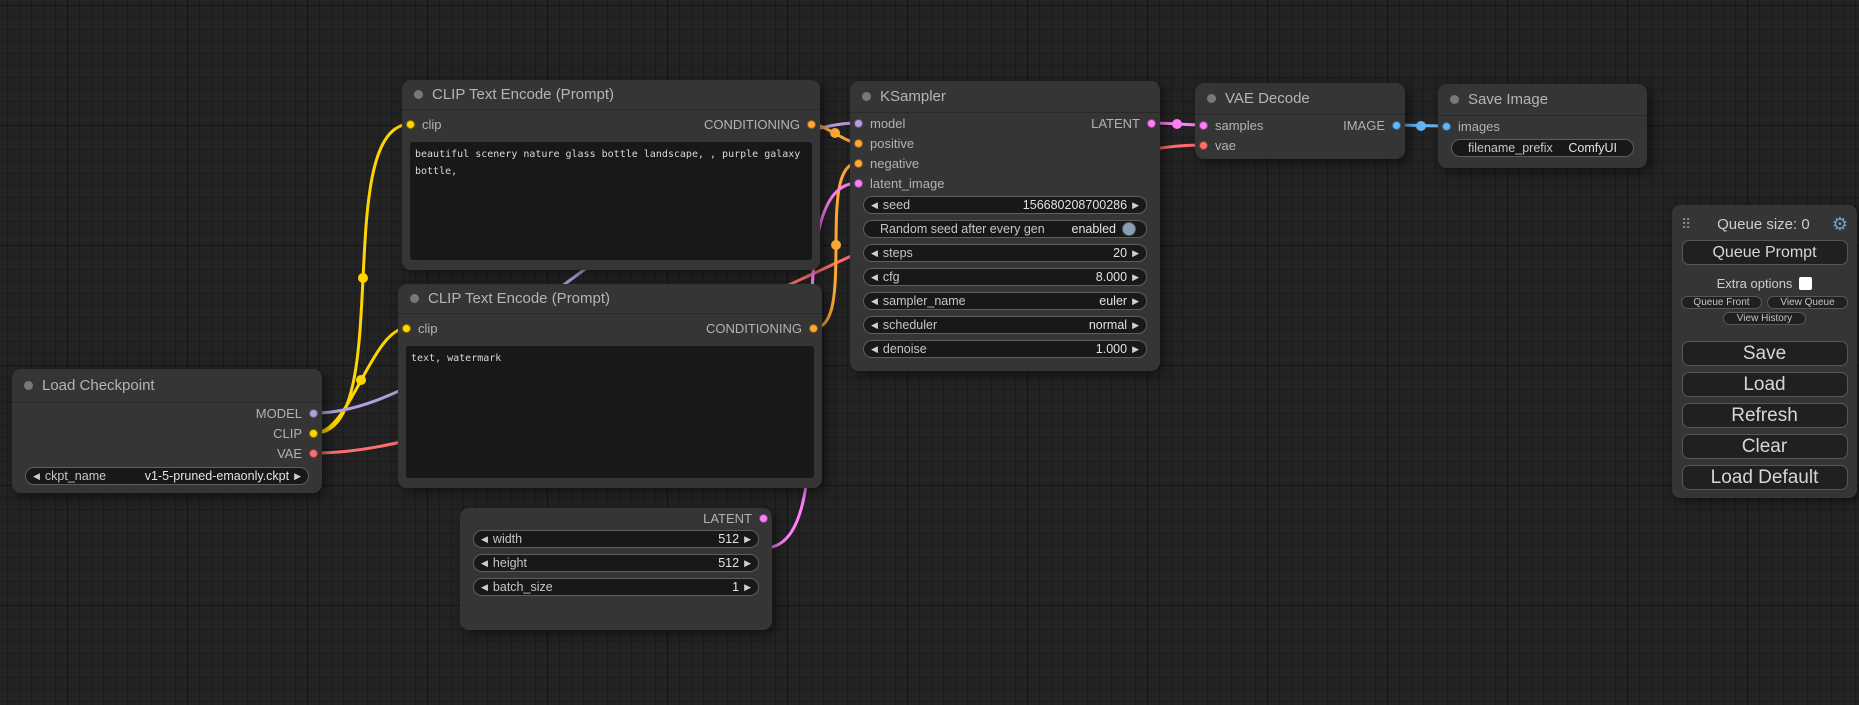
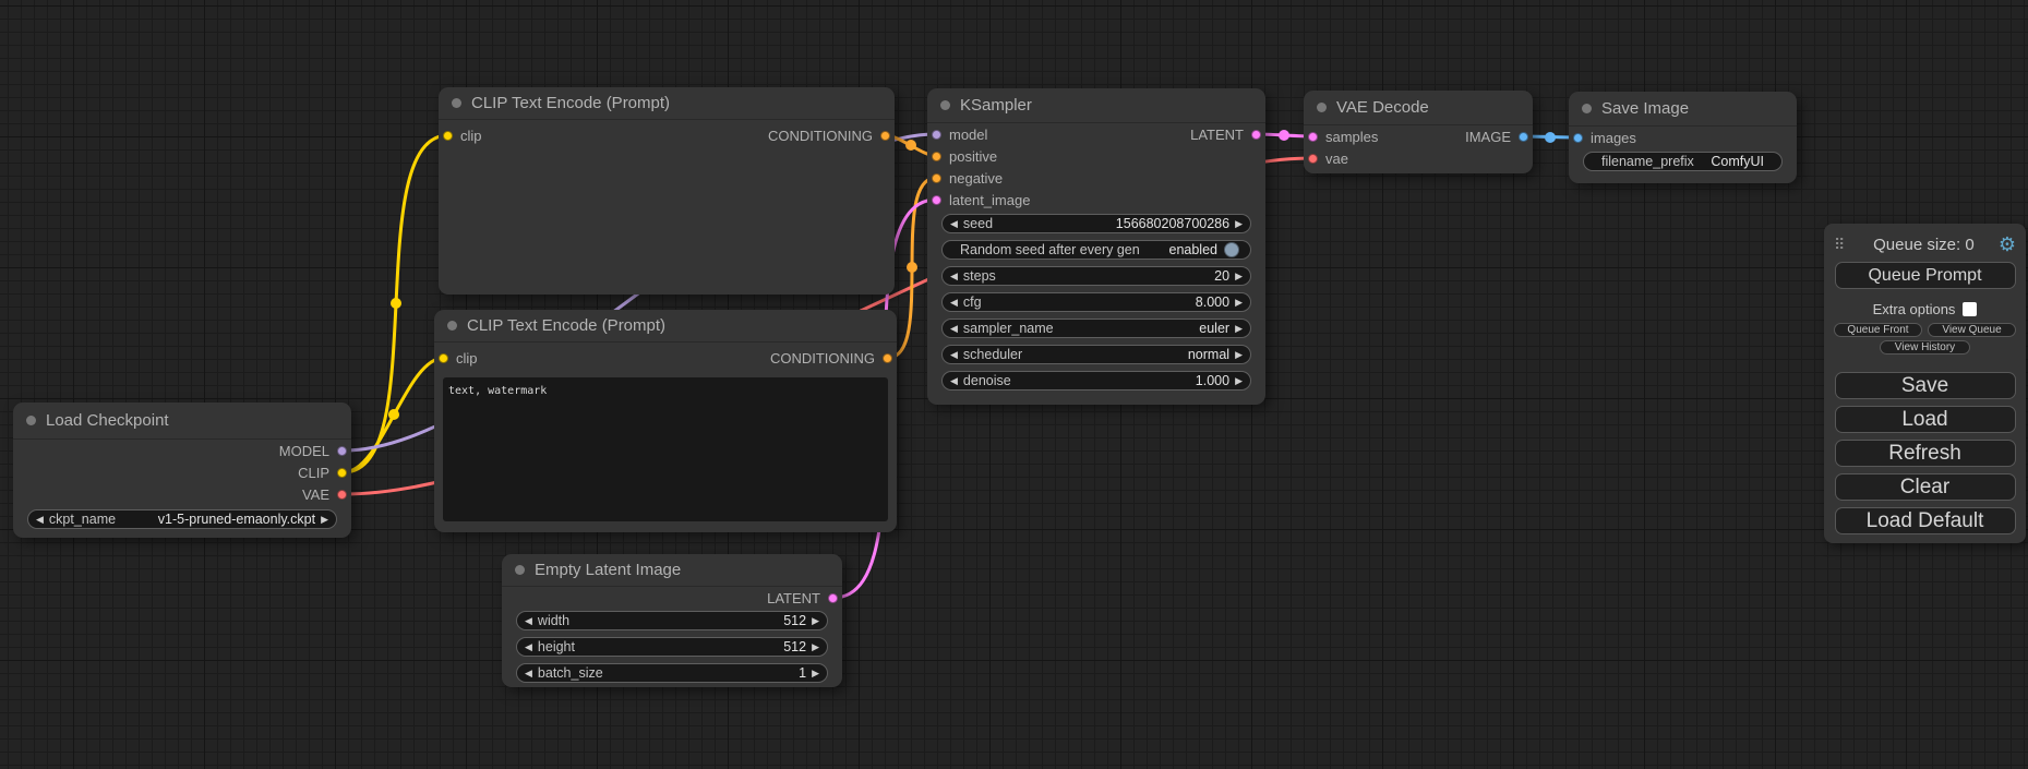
  Load Checkpoint
  MODEL
  CLIP
  VAE
  ◀
  ckpt_name
  v1-5-pruned-emaonly.ckpt
  ▶
  CLIP Text Encode (Prompt)
  clip
  CONDITIONING
- beautiful scenery nature glass bottle landscape, , purple galaxy
- bottle,
  CLIP Text Encode (Prompt)
  clip
  CONDITIONING
  text, watermark
  KSampler
  model
  LATENT
  positive
  negative
  latent_image
  ◀
  seed
  156680208700286
  ▶
  Random seed after every gen
  enabled
  ◀
  steps
  20
  ▶
  ◀
  cfg
  8.000
  ▶
  ◀
  sampler_name
  euler
  ▶
  ◀
  scheduler
  normal
  ▶
  ◀
  denoise
  1.000
  ▶
+ Empty Latent Image
  LATENT
  ◀
  width
  512
  ▶
  ◀
  height
  512
  ▶
  ◀
  batch_size
  1
  ▶
  VAE Decode
  samples
  IMAGE
  vae
  Save Image
  images
  filename_prefix
  ComfyUI
  ⠿
  Queue size: 0
  ⚙
  Queue Prompt
  Extra options
  Queue Front
  View Queue
  View History
  Save
  Load
  Refresh
  Clear
  Load Default
